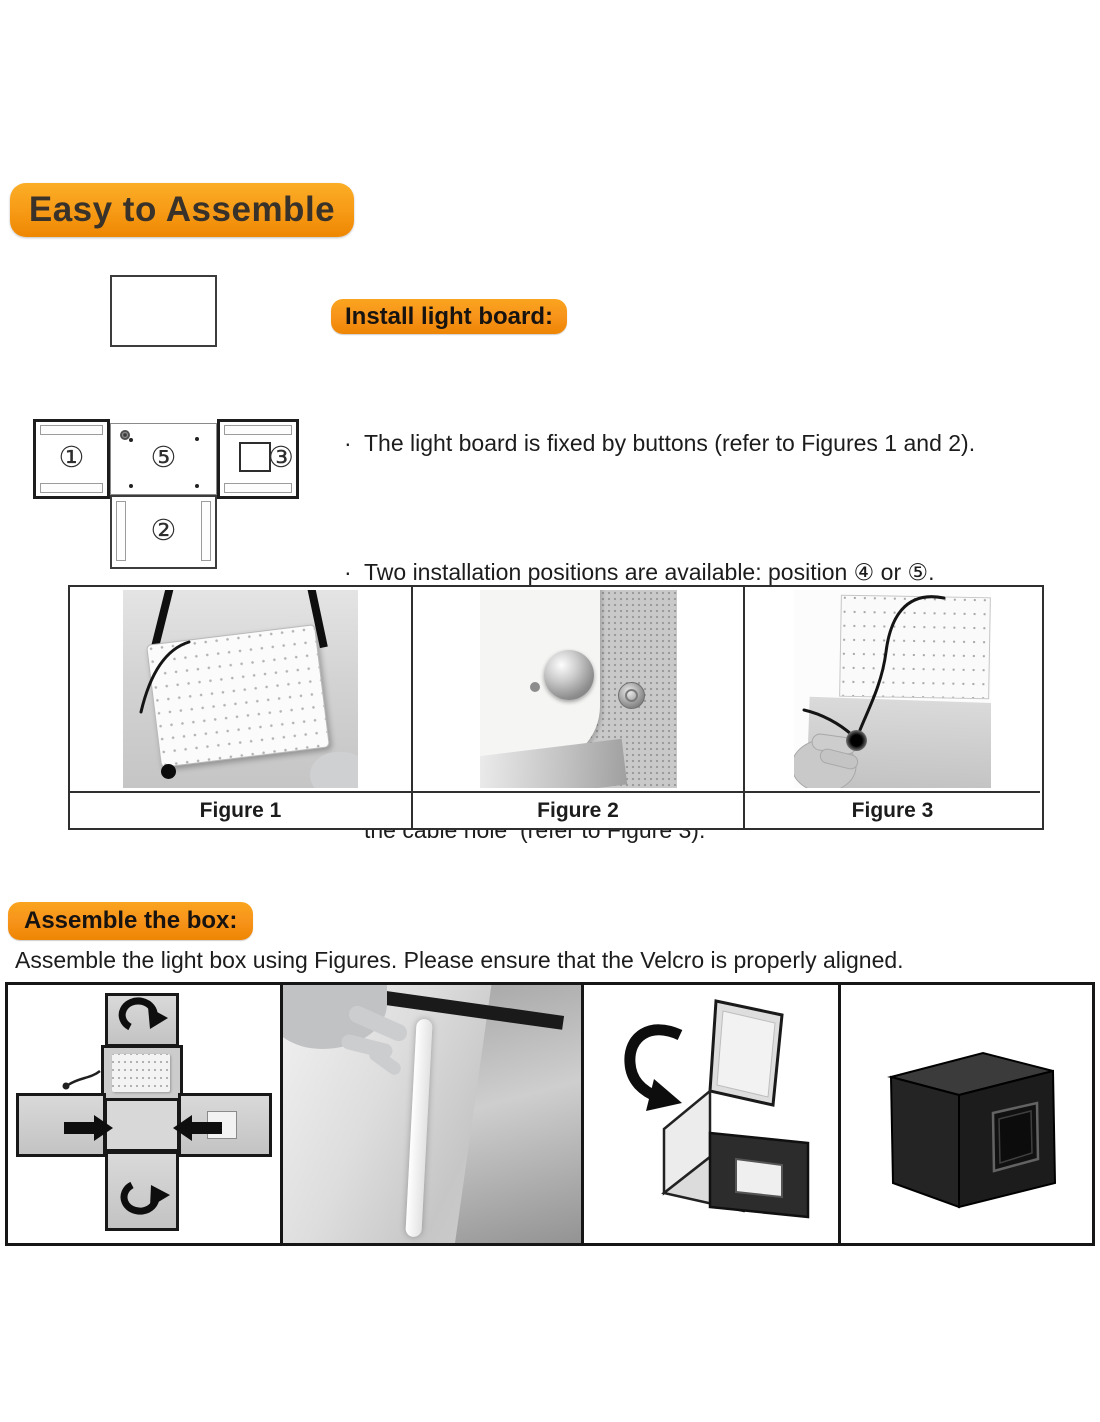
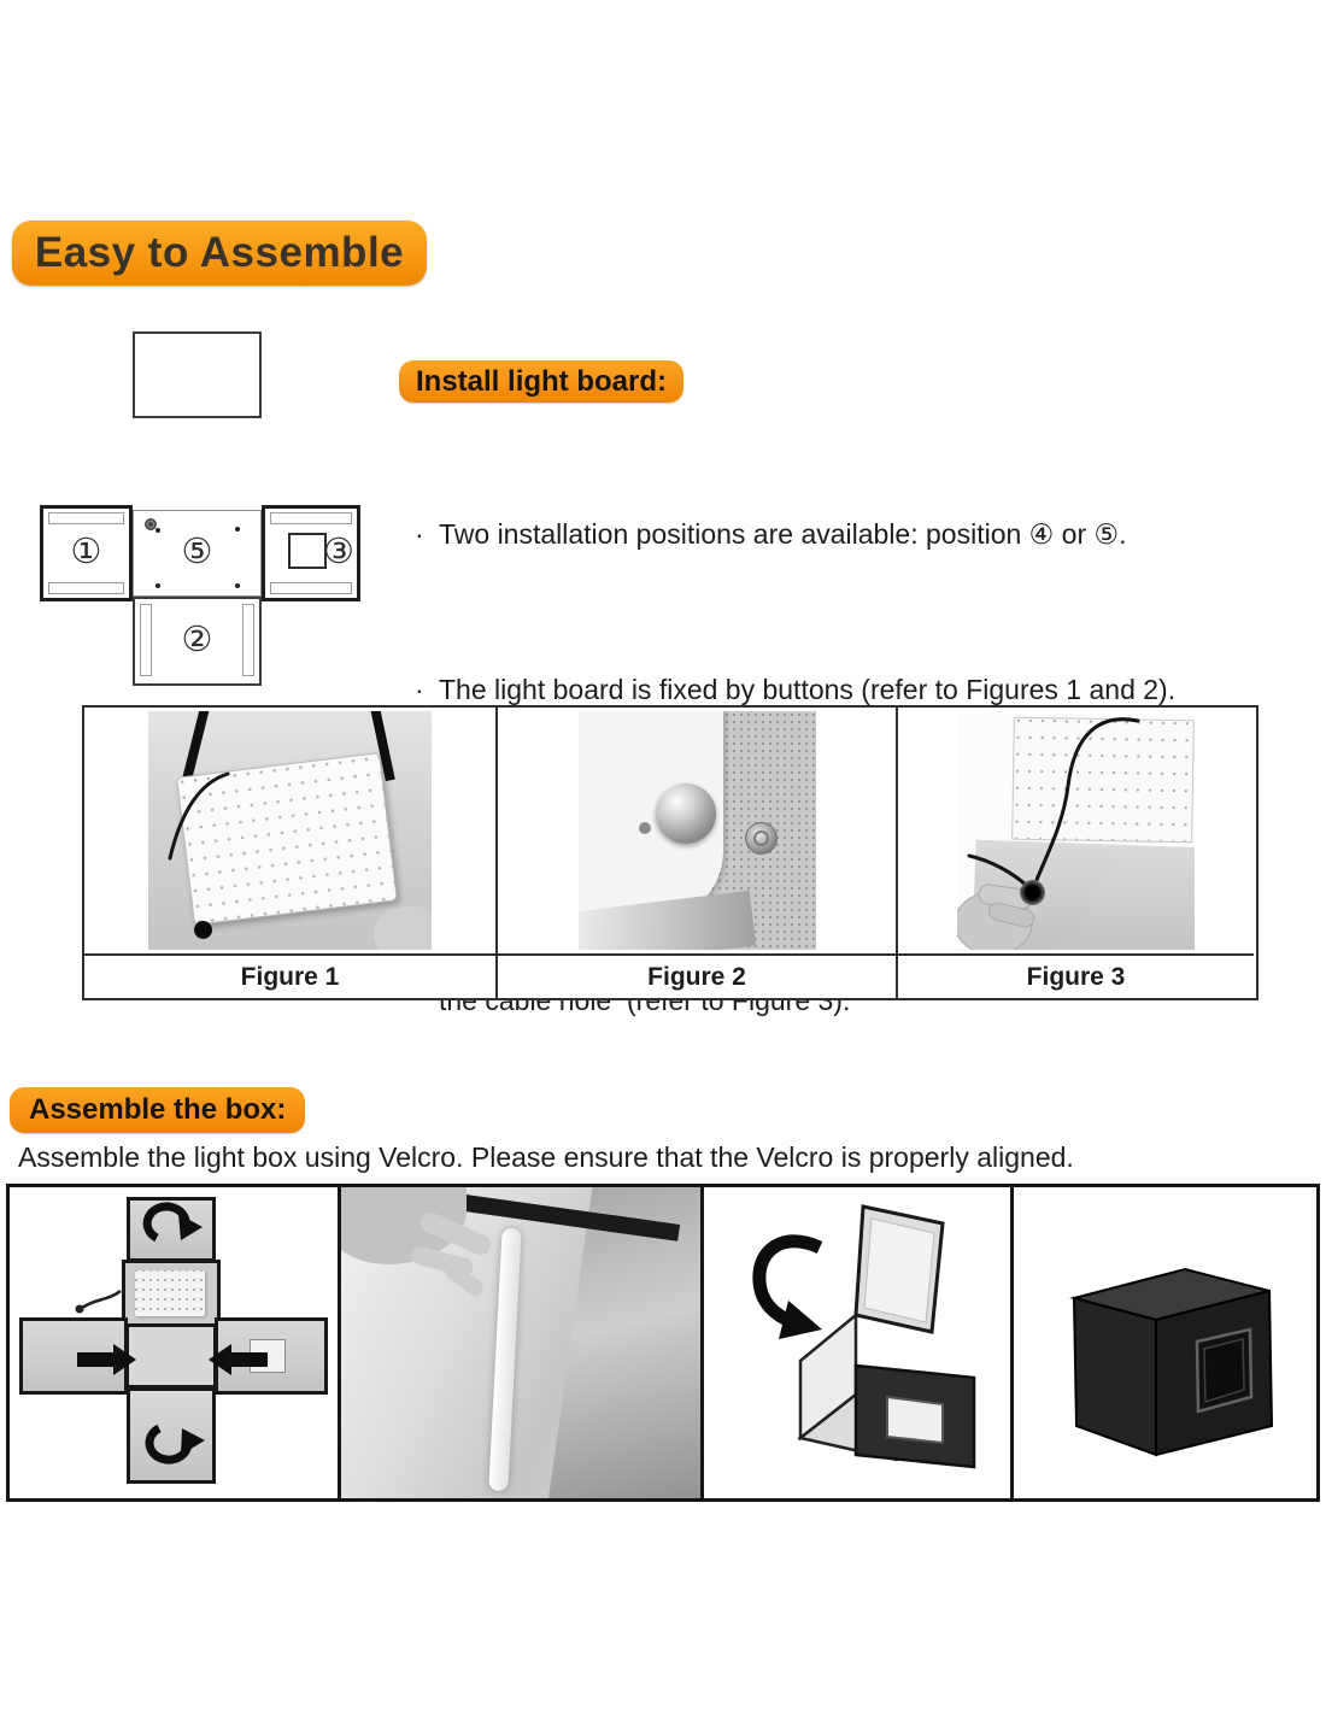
  Easy to Assemble
  ⑤
  ②
  ①
  ③
  Install light board:
  ·
- The light board is fixed by buttons (refer to Figures 1 and 2).
+ Two installation positions are available: position ④ or ⑤.
  ·
- Two installation positions are available: position ④ or ⑤.
+ The light board is fixed by buttons (refer to Figures 1 and 2).
  the cable hole (refer to Figure 3).
  Figure 1
  Figure 2
  Figure 3
  Assemble the box:
- Assemble the light box using Figures. Please ensure that the Velcro is properly aligned.
+ Assemble the light box using Velcro. Please ensure that the Velcro is properly aligned.
